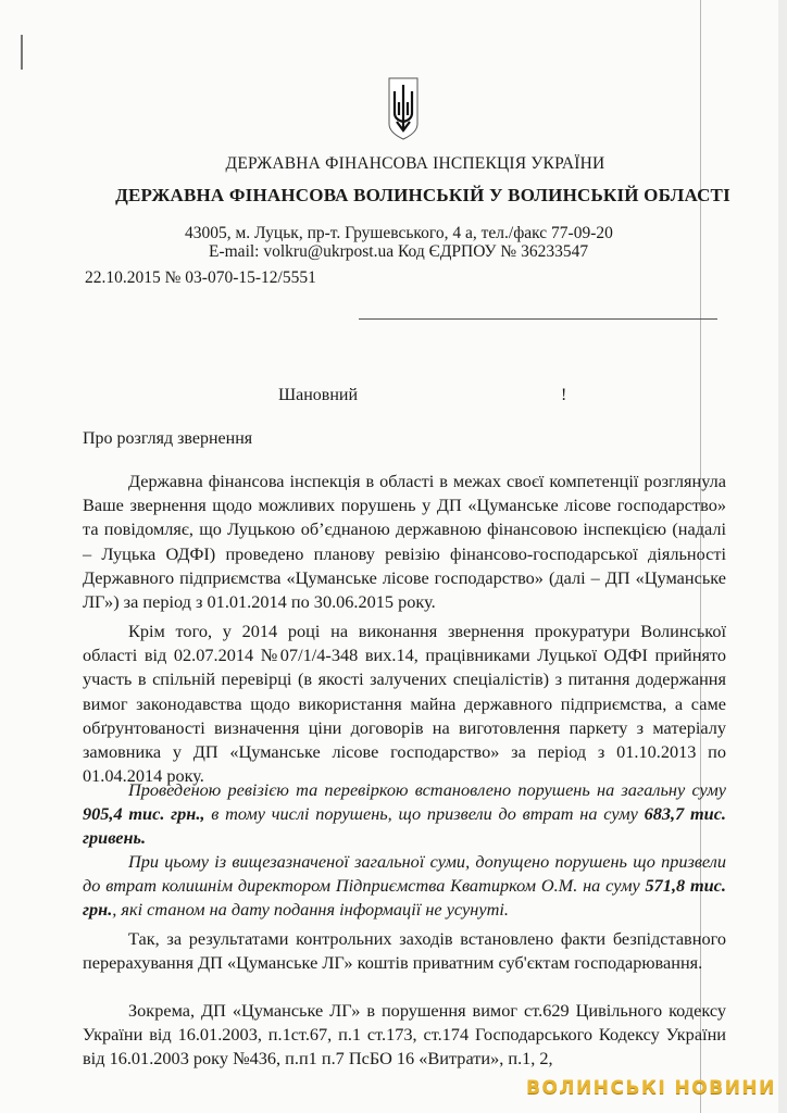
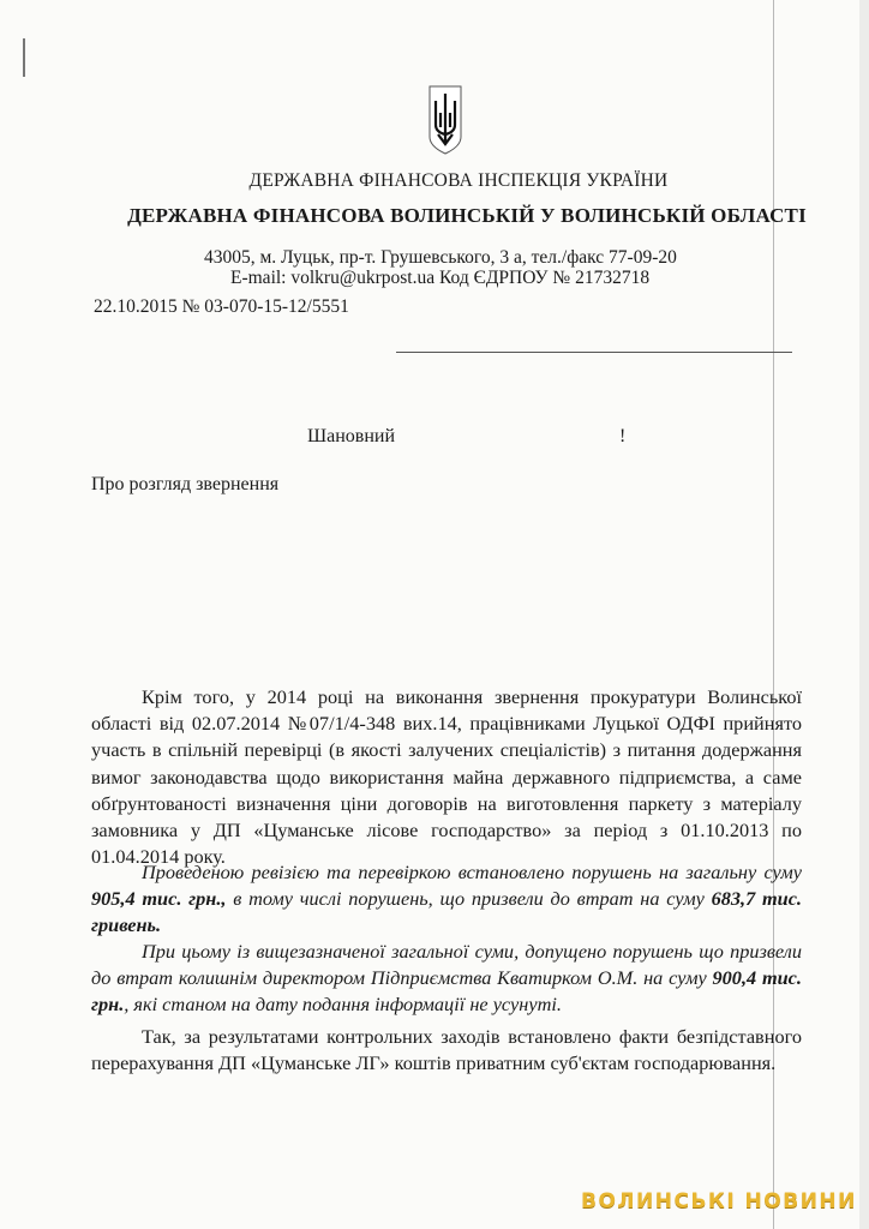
  ДЕРЖАВНА ФІНАНСОВА ІНСПЕКЦІЯ УКРАЇНИ
  ДЕРЖАВНА ФІНАНСОВА ВОЛИНСЬКІЙ У ВОЛИНСЬКІЙ ОБЛАСТІ
- 43005, м. Луцьк, пр-т. Грушевського, 4 а, тел./факс 77-09-20
+ 43005, м. Луцьк, пр-т. Грушевського, 3 а, тел./факс 77-09-20
- E-mail: volkru@ukrpost.ua Код ЄДРПОУ № 36233547
+ E-mail: volkru@ukrpost.ua Код ЄДРПОУ № 21732718
  22.10.2015 № 03-070-15-12/5551
  Шановний
  !
  Про розгляд звернення
- Державна фінансова інспекція в області в межах своєї компетенції розглянула Ваше звернення щодо можливих порушень у ДП «Цуманське лісове господарство» та повідомляє, що Луцькою об’єднаною державною фінансовою інспекцією (надалі – Луцька ОДФІ) проведено планову ревізію фінансово-господарської діяльності Державного підприємства «Цуманське лісове господарство» (далі – ДП «Цуманське ЛГ») за період з 01.01.2014 по 30.06.2015 року.
  Крім того, у 2014 році на виконання звернення прокуратури Волинської області від 02.07.2014 №07/1/4-348 вих.14, працівниками Луцької ОДФІ прийнято участь в спільній перевірці (в якості залучених спеціалістів) з питання додержання вимог законодавства щодо використання майна державного підприємства, а саме обґрунтованості визначення ціни договорів на виготовлення паркету з матеріалу замовника у ДП «Цуманське лісове господарство» за період з 01.10.2013 по 01.04.2014 року.
  Проведеною ревізією та перевіркою встановлено порушень на загальну суму 905,4 тис. грн., в тому числі порушень, що призвели до втрат на суму 683,7 тис. гривень.
- При цьому із вищезазначеної загальної суми, допущено порушень що призвели до втрат колишнім директором Підприємства Кватирком О.М. на суму 571,8 тис. грн., які станом на дату подання інформації не усунуті.
+ При цьому із вищезазначеної загальної суми, допущено порушень що призвели до втрат колишнім директором Підприємства Кватирком О.М. на суму 900,4 тис. грн., які станом на дату подання інформації не усунуті.
  Так, за результатами контрольних заходів встановлено факти безпідставного перерахування ДП «Цуманське ЛГ» коштів приватним суб'єктам господарювання.
- Зокрема, ДП «Цуманське ЛГ» в порушення вимог ст.629 Цивільного кодексу України від 16.01.2003, п.1ст.67, п.1 ст.173, ст.174 Господарського Кодексу України від 16.01.2003 року №436, п.п1 п.7 ПсБО 16 «Витрати», п.1, 2,
  ВОЛИНСЬКІ НОВИНИ
